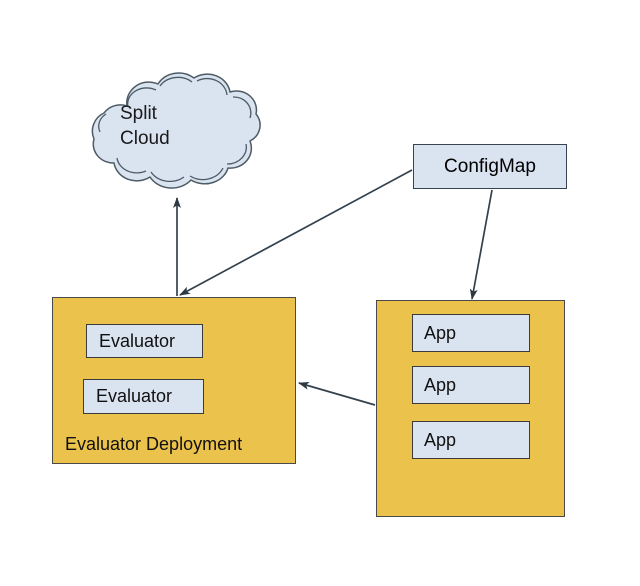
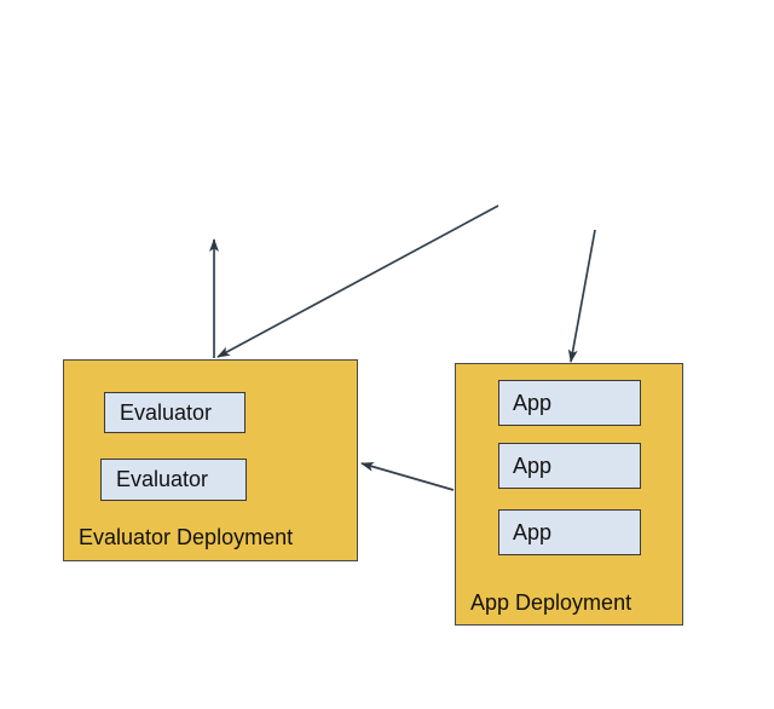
- Split
- Cloud
- ConfigMap
  Evaluator
  Evaluator
  Evaluator Deployment
  App
  App
  App
+ App Deployment
